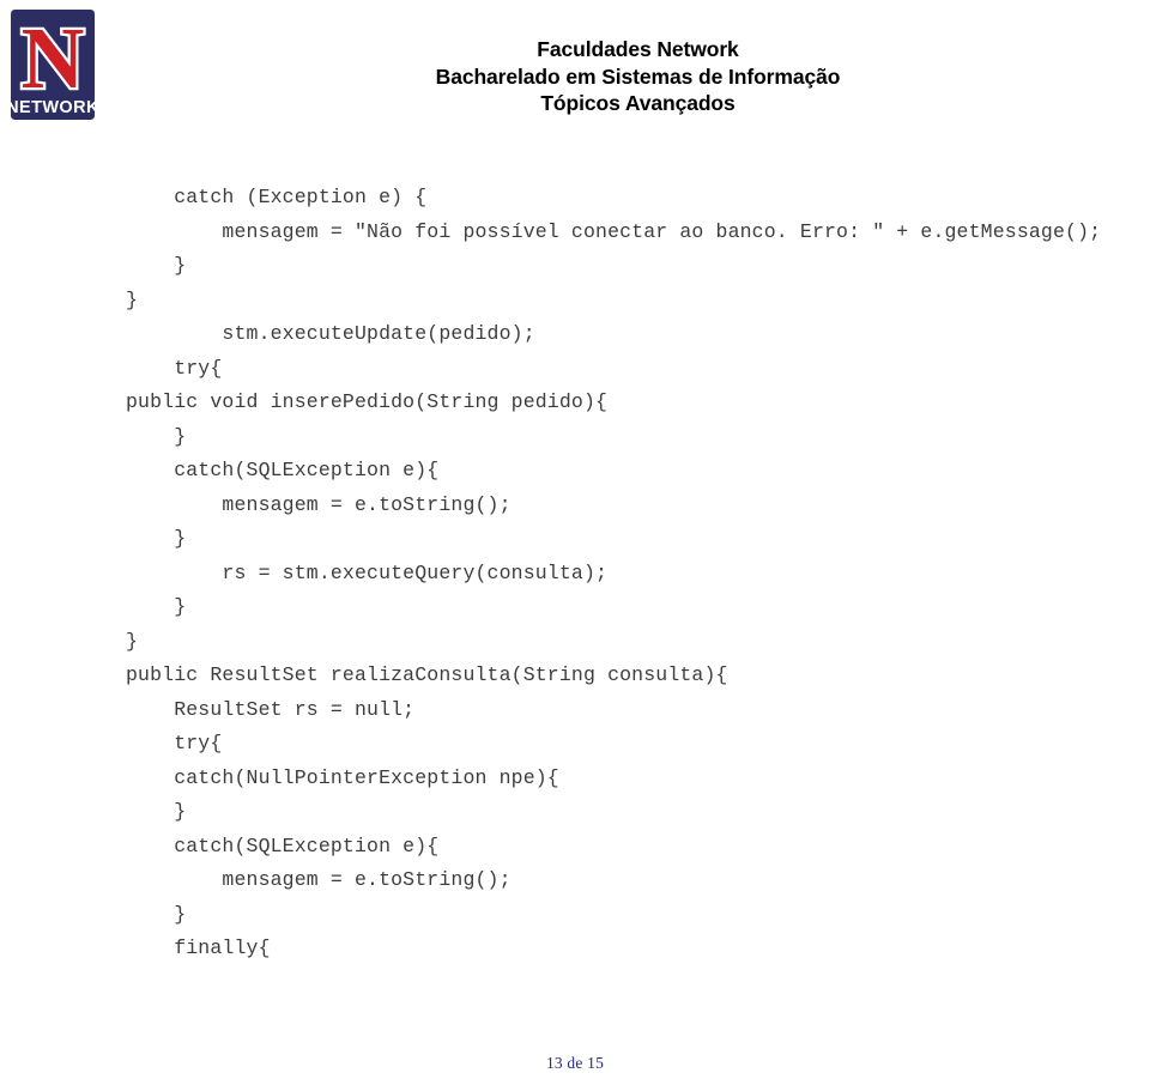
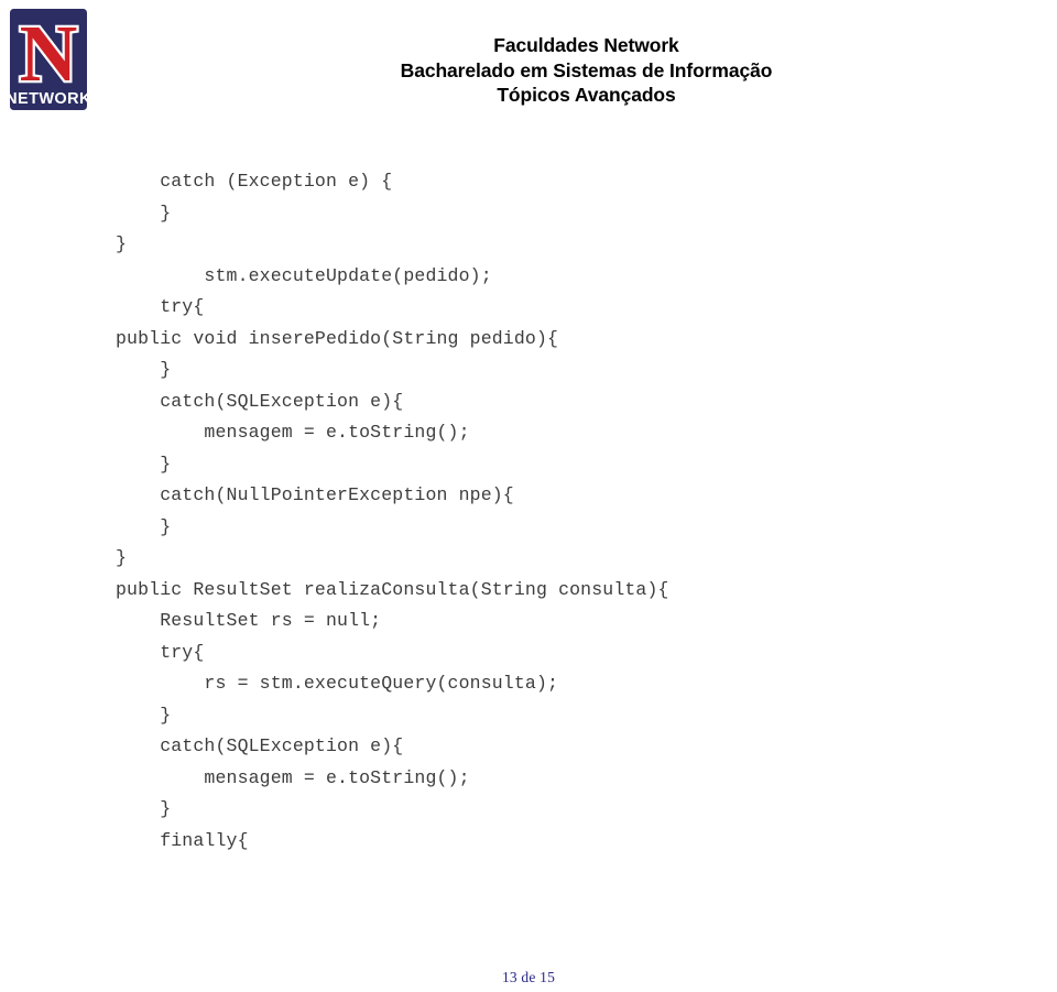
  N
  NETWORK
  Faculdades Network
  Bacharelado em Sistemas de Informação
  Tópicos Avançados
  catch (Exception e) {
- mensagem = "Não foi possível conectar ao banco. Erro: " + e.getMessage();
  }
  }
  stm.executeUpdate(pedido);
  try{
  public void inserePedido(String pedido){
  }
  catch(SQLException e){
  mensagem = e.toString();
  }
- rs = stm.executeQuery(consulta);
+ catch(NullPointerException npe){
  }
  }
  public ResultSet realizaConsulta(String consulta){
  ResultSet rs = null;
  try{
- catch(NullPointerException npe){
+ rs = stm.executeQuery(consulta);
  }
  catch(SQLException e){
  mensagem = e.toString();
  }
  finally{
  13 de 15
